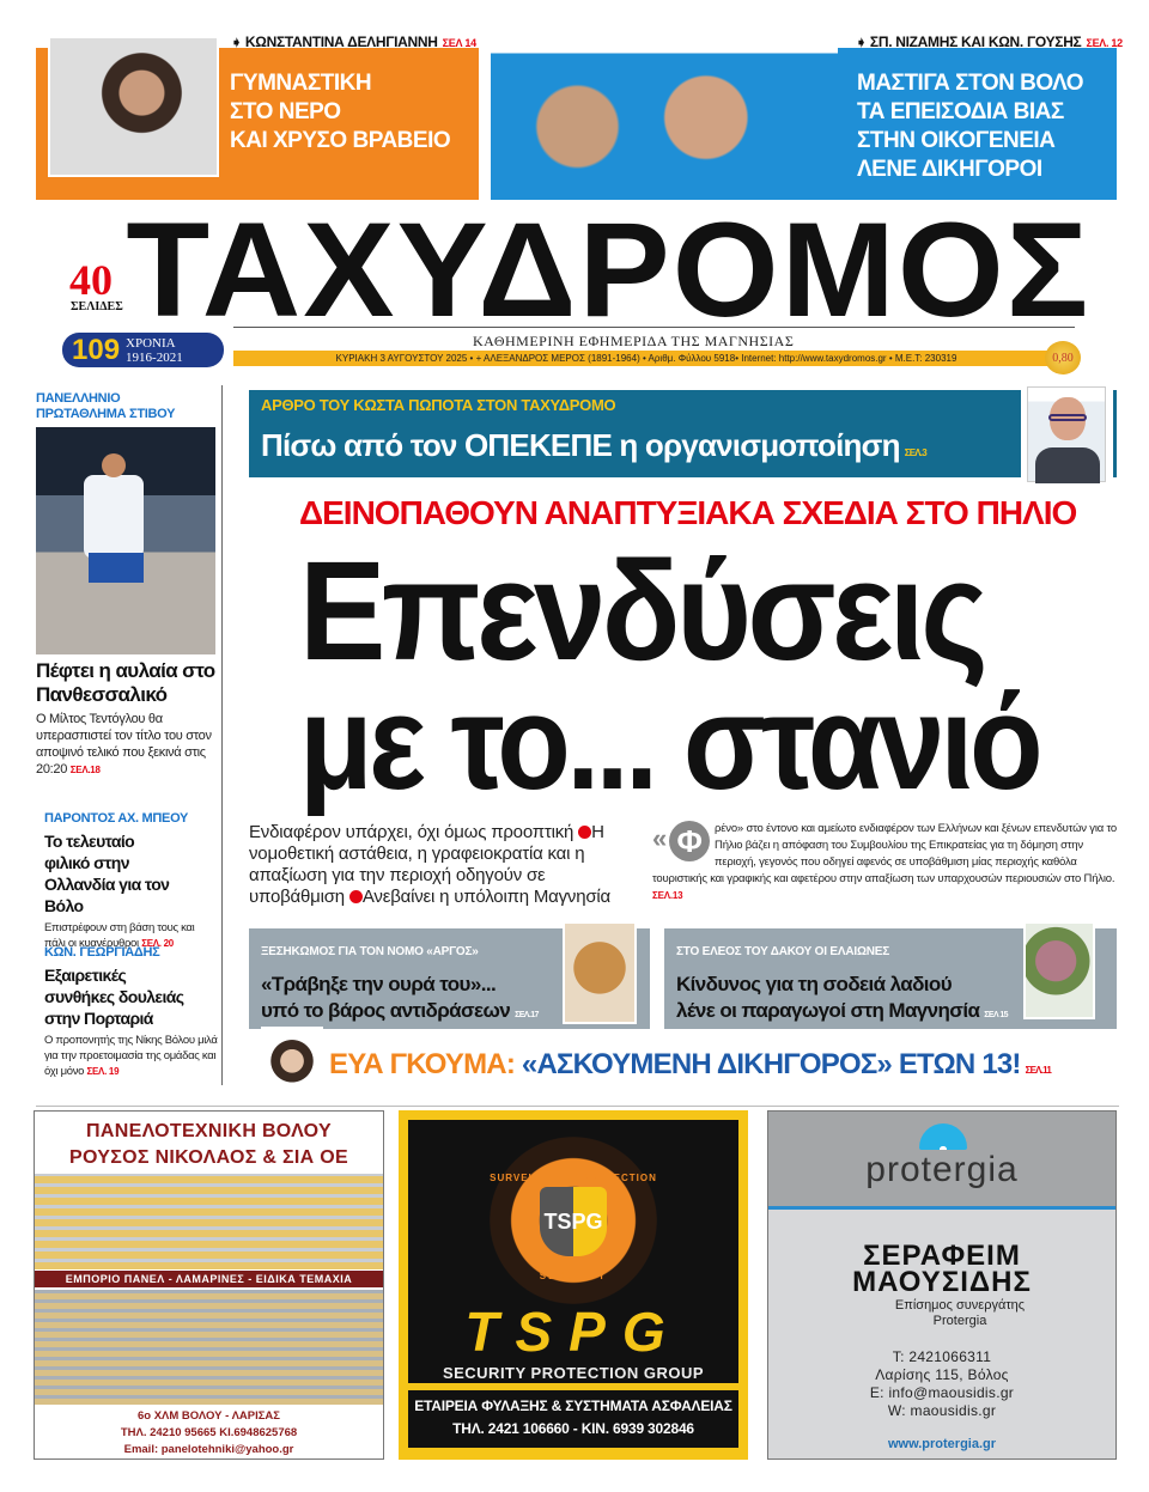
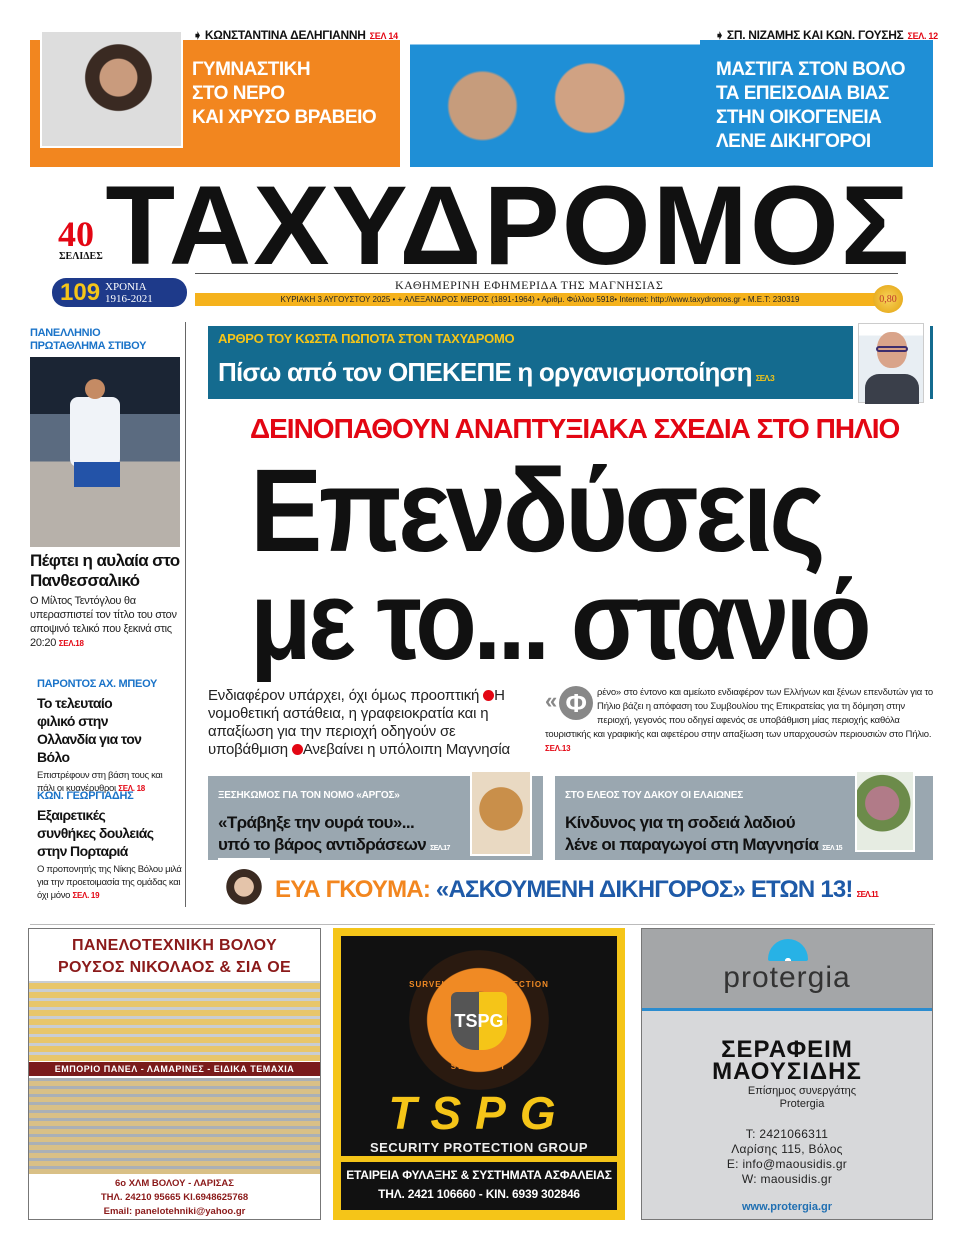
  ➧ ΚΩΝΣΤΑΝΤΙΝΑ ΔΕΛΗΓΙΑΝΝΗ ΣΕΛ 14
  ΓΥΜΝΑΣΤΙΚΗ
  ΣΤΟ ΝΕΡΟ
  ΚΑΙ ΧΡΥΣΟ ΒΡΑΒΕΙΟ
  ➧ ΣΠ. ΝΙΖΑΜΗΣ ΚΑΙ ΚΩΝ. ΓΟΥΣΗΣ ΣΕΛ. 12
  ΜΑΣΤΙΓΑ ΣΤΟΝ ΒΟΛΟ
  ΤΑ ΕΠΕΙΣΟΔΙΑ ΒΙΑΣ
  ΣΤΗΝ ΟΙΚΟΓΕΝΕΙΑ
  ΛΕΝΕ ΔΙΚΗΓΟΡΟΙ
  40
  ΣΕΛΙΔΕΣ
  ΤΑΧΥΔΡΟΜΟΣ
  109
  ΧΡΟΝΙΑ
  1916-2021
  ΚΑΘΗΜΕΡΙΝΗ ΕΦΗΜΕΡΙΔΑ ΤΗΣ ΜΑΓΝΗΣΙΑΣ
  ΚΥΡΙΑΚΗ 3 ΑΥΓΟΥΣΤΟΥ 2025 • + ΑΛΕΞΑΝΔΡΟΣ ΜΕΡΟΣ (1891-1964) • Αριθμ. Φύλλου 5918• Internet: http://www.taxydromos.gr • M.E.T: 230319
  0,80
  ΠΑΝΕΛΛΗΝΙΟ ΠΡΩΤΑΘΛΗΜΑ ΣΤΙΒΟΥ
  Πέφτει η αυλαία στο Πανθεσσαλικό
  Ο Μίλτος Τεντόγλου θα υπερασπιστεί τον τίτλο του στον αποψινό τελικό που ξεκινά στις 20:20 ΣΕΛ.18
  ΠΑΡΟΝΤΟΣ ΑΧ. ΜΠΕΟΥ
  Το τελευταίο φιλικό στην Ολλανδία για τον Βόλο
- Επιστρέφουν στη βάση τους και πάλι οι κυανέρυθροι ΣΕΛ. 20
+ Επιστρέφουν στη βάση τους και πάλι οι κυανέρυθροι ΣΕΛ. 18
  ΚΩΝ. ΓΕΩΡΓΙΑΔΗΣ
  Εξαιρετικές συνθήκες δουλειάς στην Πορταριά
  Ο προπονητής της Νίκης Βόλου μιλά για την προετοιμασία της ομάδας και όχι μόνο ΣΕΛ. 19
  ΑΡΘΡΟ ΤΟΥ ΚΩΣΤΑ ΠΩΠΟΤΑ ΣΤΟΝ ΤΑΧΥΔΡΟΜΟ
  Πίσω από τον ΟΠΕΚΕΠΕ η οργανισμοποίηση ΣΕΛ.3
  ΔΕΙΝΟΠΑΘΟΥΝ ΑΝΑΠΤΥΞΙΑΚΑ ΣΧΕΔΙΑ ΣΤΟ ΠΗΛΙΟ
  Επενδύσεις
  με το... στανιό
  Ενδιαφέρον υπάρχει, όχι όμως προοπτική Η νομοθετική αστάθεια, η γραφειοκρατία και η απαξίωση για την περιοχή οδηγούν σε υποβάθμιση Ανεβαίνει η υπόλοιπη Μαγνησία
  «
  Φ
  ρένο» στο έντονο και αμείωτο ενδιαφέρον των Ελλήνων και ξένων επενδυτών για το Πήλιο βάζει η απόφαση του Συμβουλίου της Επικρατείας για τη δόμηση στην περιοχή, γεγονός που οδηγεί αφενός σε υποβάθμιση μίας περιοχής καθόλα τουριστικής και γραφικής και αφετέρου στην απαξίωση των υπαρχουσών περιουσιών στο Πήλιο. ΣΕΛ.13
  ΞΕΣΗΚΩΜΟΣ ΓΙΑ ΤΟΝ ΝΟΜΟ «ΑΡΓΟΣ»
  «Τράβηξε την ουρά του»...
  υπό το βάρος αντιδράσεων
  ΣΤΟ ΕΛΕΟΣ ΤΟΥ ΔΑΚΟΥ ΟΙ ΕΛΑΙΩΝΕΣ
  Κίνδυνος για τη σοδειά λαδιού
  λένε οι παραγωγοί στη Μαγνησία
  ΕΥΑ ΓΚΟΥΜΑ: «ΑΣΚΟΥΜΕΝΗ ΔΙΚΗΓΟΡΟΣ» ΕΤΩΝ 13! ΣΕΛ.11
  ΠΑΝΕΛΟΤΕΧΝΙΚΗ ΒΟΛΟΥ
  ΡΟΥΣΟΣ ΝΙΚΟΛΑΟΣ & ΣΙΑ ΟΕ
  ΕΜΠΟΡΙΟ ΠΑΝΕΛ - ΛΑΜΑΡΙΝΕΣ - ΕΙΔΙΚΑ ΤΕΜΑΧΙΑ
  6ο ΧΛΜ ΒΟΛΟΥ - ΛΑΡΙΣΑΣ
  ΤΗΛ. 24210 95665 ΚΙ.6948625768
  Email: panelotehniki@yahoo.gr
  TSPG
  SURVEILLANCE PROTECTION
  SECURITY
  TSPG
  SECURITY PROTECTION GROUP
  ΕΤΑΙΡΕΙΑ ΦΥΛΑΞΗΣ & ΣΥΣΤΗΜΑΤΑ ΑΣΦΑΛΕΙΑΣ
  ΤΗΛ. 2421 106660 - ΚΙΝ. 6939 302846
  protergia
  ΣΕΡΑΦΕΙΜ
  ΜΑΟΥΣΙΔΗΣ
  Επίσημος συνεργάτης
  Protergia
  T: 2421066311
  Λαρίσης 115, Βόλος
  E: info@maousidis.gr
  W: maousidis.gr
  www.protergia.gr
